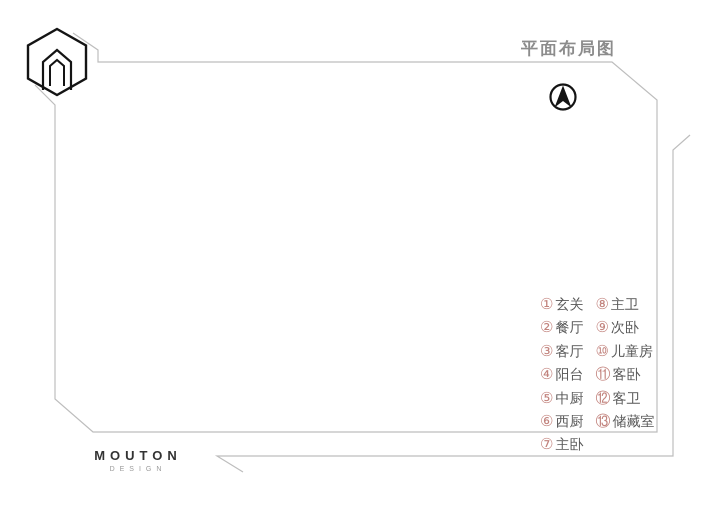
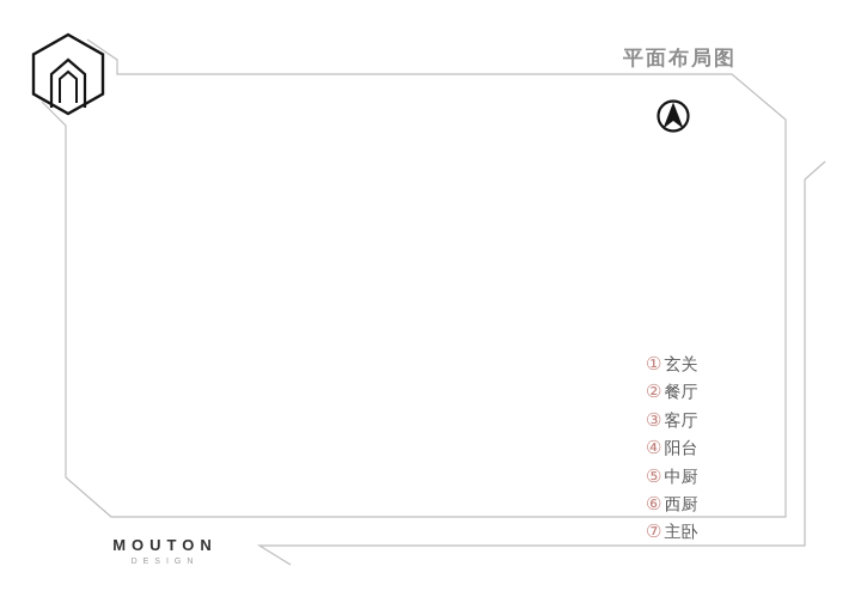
  平面布局图
  ① 玄关
  ② 餐厅
  ③ 客厅
  ④ 阳台
  ⑤ 中厨
  ⑥ 西厨
  ⑦ 主卧
- ⑧ 主卫
- ⑨ 次卧
- ⑩ 儿童房
- ⑪ 客卧
- ⑫ 客卫
- ⑬ 储藏室
  MOUTON
